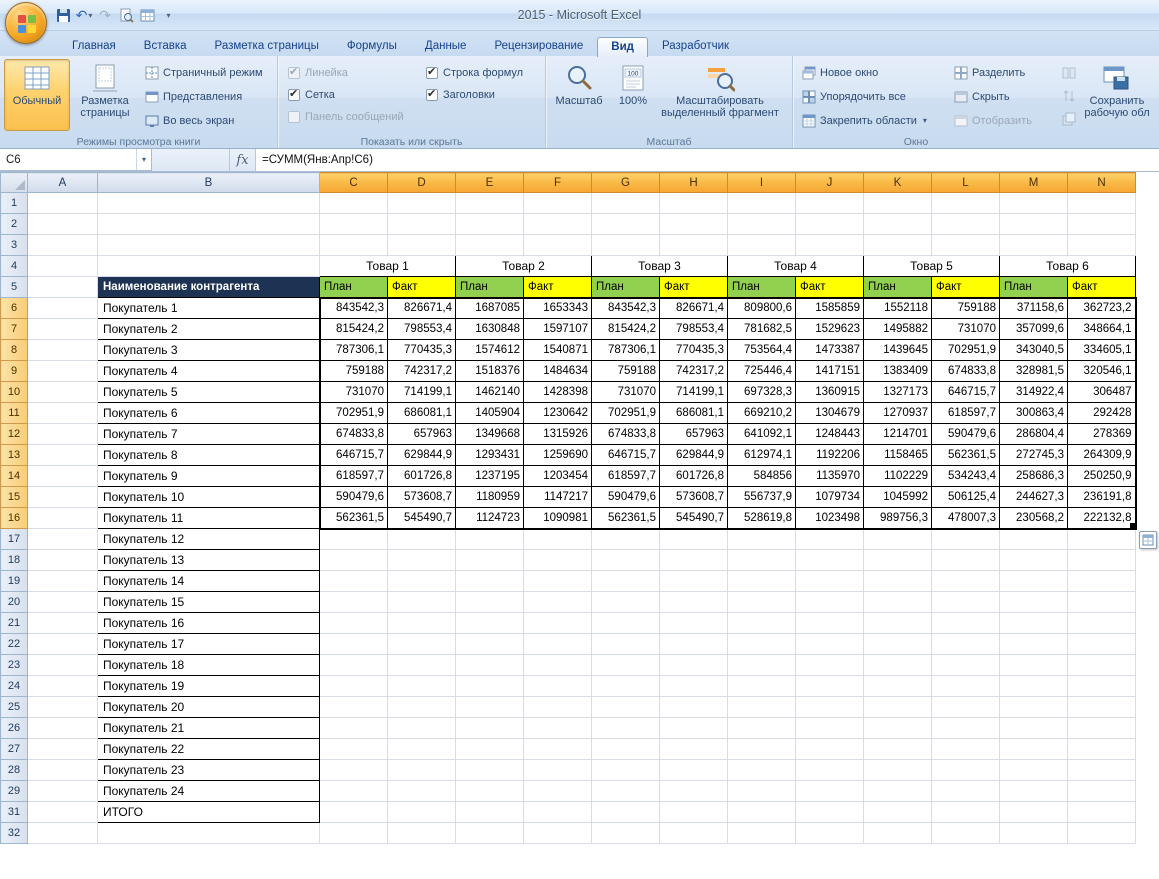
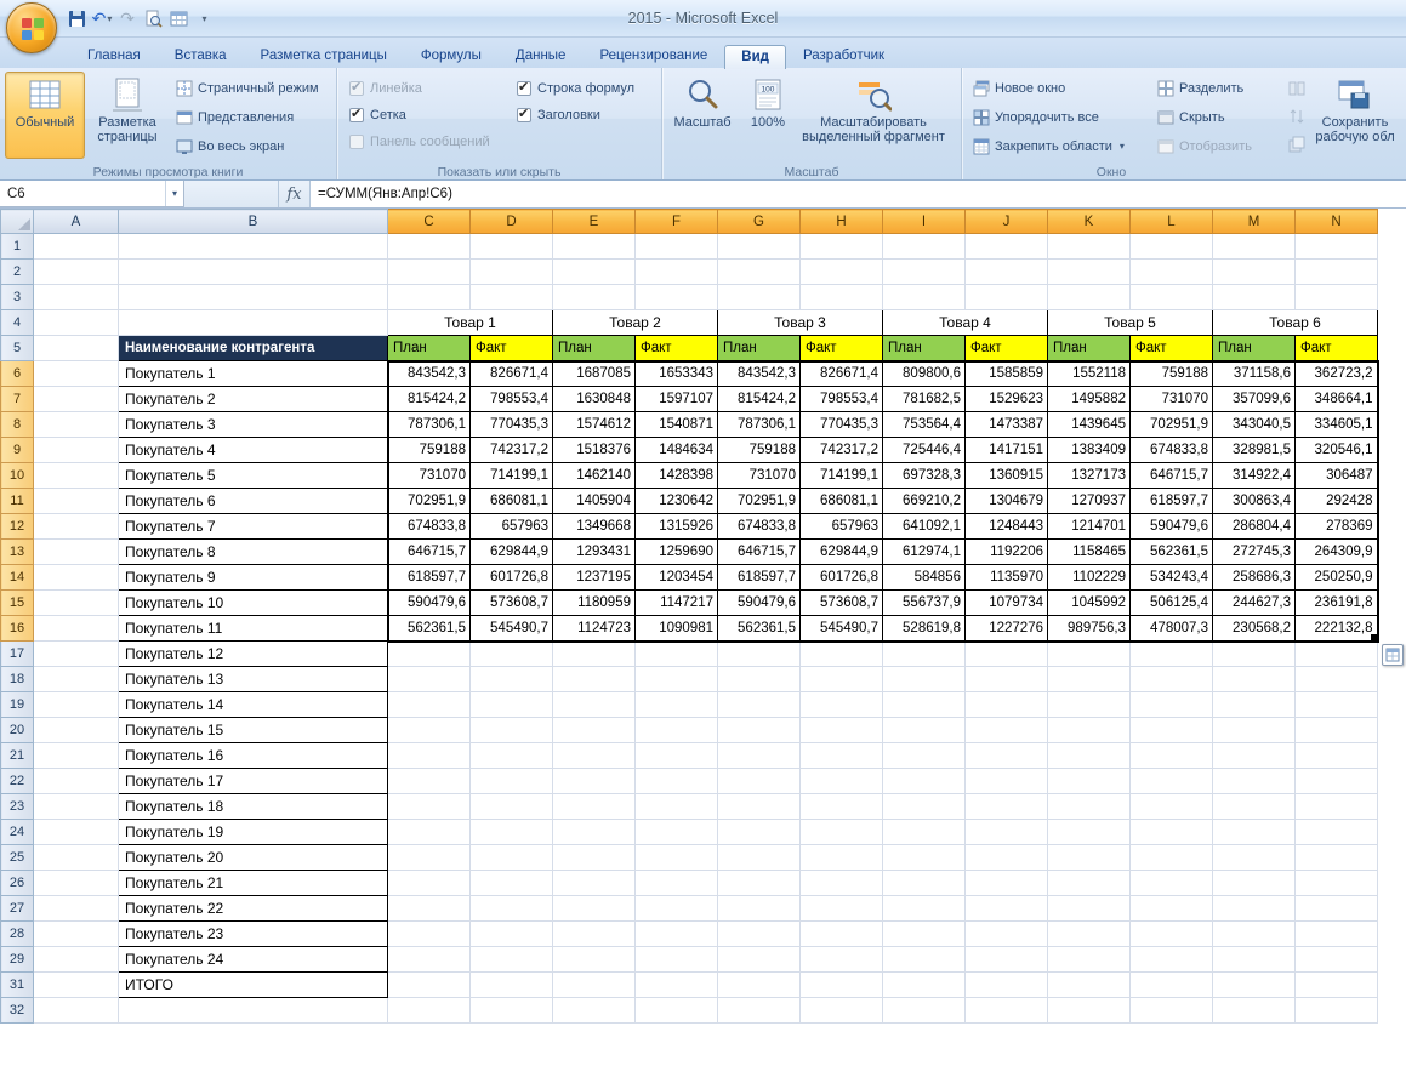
  ↶
  ▾
  ↷
  ▾
  2015 - Microsoft Excel
  Главная
  Вставка
  Разметка страницы
  Формулы
  Данные
  Рецензирование
  Вид
  Разработчик
  Обычный
  Разметка страницы
  Страничный режим
  Представления
  Во весь экран
  Режимы просмотра книги
  Линейка
  Сетка
  Панель сообщений
  Строка формул
  Заголовки
  Показать или скрыть
  Масштаб
  100%
  Масштабировать выделенный фрагмент
  Масштаб
  Новое окно
  Упорядочить все
  Закрепить области
  ▾
  Разделить
  Скрыть
  Отобразить
  Сохранить рабочую обл
  Окно
  C6
  ▾
  fx
  =СУММ(Янв:Апр!C6)
  	A	B	C	D	E	F	G	H	I	J	K	L	M	N
  1
  2
  3
  4			Товар 1	Товар 2	Товар 3	Товар 4	Товар 5	Товар 6
  5		Наименование контрагента	План	Факт	План	Факт	План	Факт	План	Факт	План	Факт	План	Факт
  6		Покупатель 1	843542,3	826671,4	1687085	1653343	843542,3	826671,4	809800,6	1585859	1552118	759188	371158,6	362723,2
  7		Покупатель 2	815424,2	798553,4	1630848	1597107	815424,2	798553,4	781682,5	1529623	1495882	731070	357099,6	348664,1
  8		Покупатель 3	787306,1	770435,3	1574612	1540871	787306,1	770435,3	753564,4	1473387	1439645	702951,9	343040,5	334605,1
  9		Покупатель 4	759188	742317,2	1518376	1484634	759188	742317,2	725446,4	1417151	1383409	674833,8	328981,5	320546,1
  10		Покупатель 5	731070	714199,1	1462140	1428398	731070	714199,1	697328,3	1360915	1327173	646715,7	314922,4	306487
  11		Покупатель 6	702951,9	686081,1	1405904	1230642	702951,9	686081,1	669210,2	1304679	1270937	618597,7	300863,4	292428
  12		Покупатель 7	674833,8	657963	1349668	1315926	674833,8	657963	641092,1	1248443	1214701	590479,6	286804,4	278369
  13		Покупатель 8	646715,7	629844,9	1293431	1259690	646715,7	629844,9	612974,1	1192206	1158465	562361,5	272745,3	264309,9
  14		Покупатель 9	618597,7	601726,8	1237195	1203454	618597,7	601726,8	584856	1135970	1102229	534243,4	258686,3	250250,9
  15		Покупатель 10	590479,6	573608,7	1180959	1147217	590479,6	573608,7	556737,9	1079734	1045992	506125,4	244627,3	236191,8
- 16		Покупатель 11	562361,5	545490,7	1124723	1090981	562361,5	545490,7	528619,8	1023498	989756,3	478007,3	230568,2	222132,8
+ 16		Покупатель 11	562361,5	545490,7	1124723	1090981	562361,5	545490,7	528619,8	1227276	989756,3	478007,3	230568,2	222132,8
  17		Покупатель 12
  18		Покупатель 13
  19		Покупатель 14
  20		Покупатель 15
  21		Покупатель 16
  22		Покупатель 17
  23		Покупатель 18
  24		Покупатель 19
  25		Покупатель 20
  26		Покупатель 21
  27		Покупатель 22
  28		Покупатель 23
  29		Покупатель 24
  31		ИТОГО
  32
